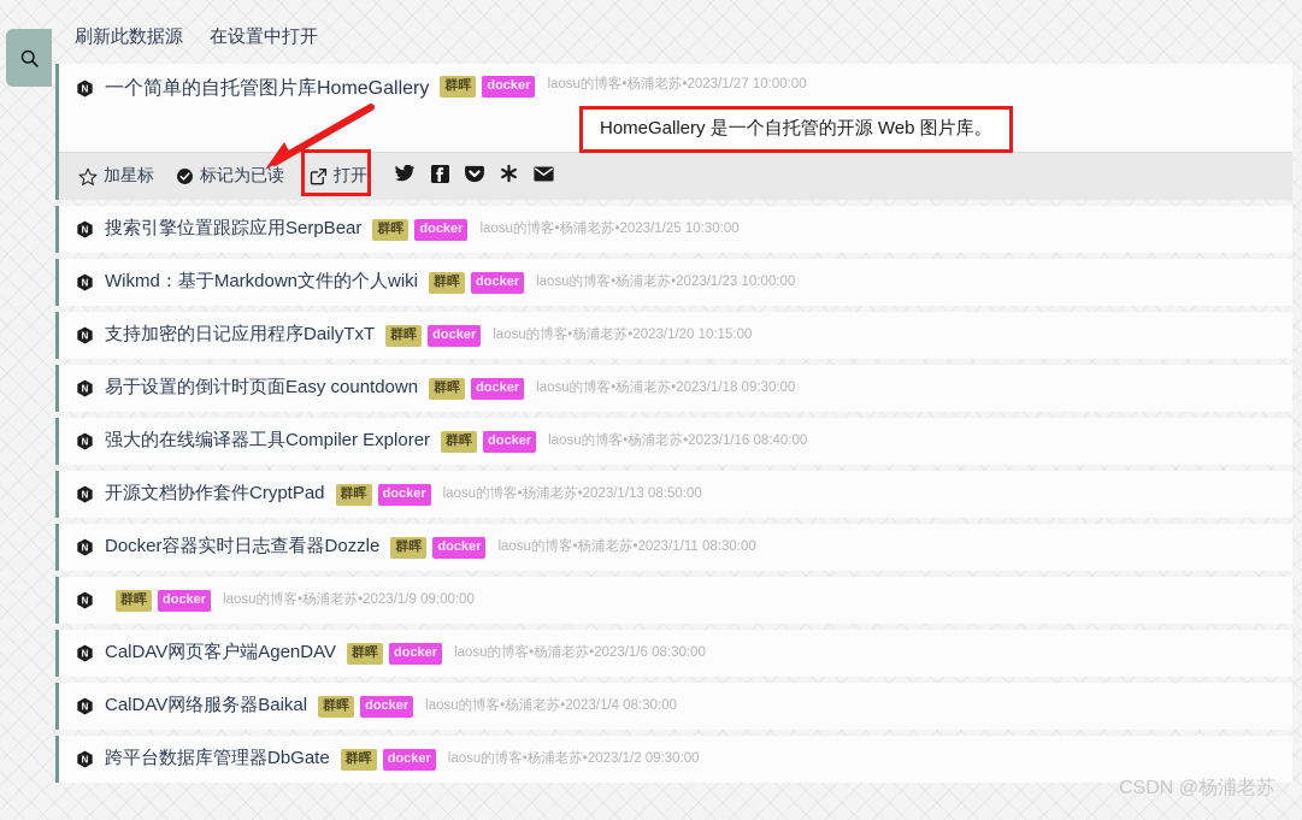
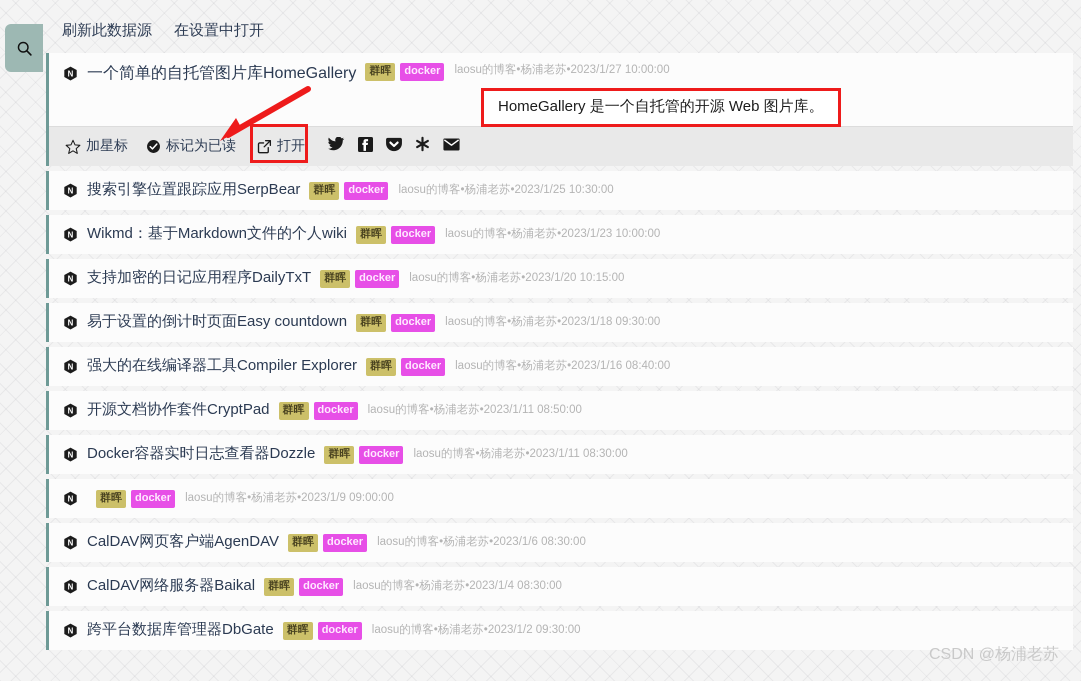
  刷新此数据源
  在设置中打开
  N
  一个简单的自托管图片库HomeGallery
  群晖
  docker
  laosu的博客•杨浦老苏•2023/1/27 10:00:00
  HomeGallery 是一个自托管的开源 Web 图片库。
  加星标
  标记为已读
  打开
  N
  搜索引擎位置跟踪应用SerpBear
  群晖
  docker
  laosu的博客•杨浦老苏•2023/1/25 10:30:00
  N
  Wikmd：基于Markdown文件的个人wiki
  群晖
  docker
  laosu的博客•杨浦老苏•2023/1/23 10:00:00
  N
  支持加密的日记应用程序DailyTxT
  群晖
  docker
  laosu的博客•杨浦老苏•2023/1/20 10:15:00
  N
  易于设置的倒计时页面Easy countdown
  群晖
  docker
  laosu的博客•杨浦老苏•2023/1/18 09:30:00
  N
  强大的在线编译器工具Compiler Explorer
  群晖
  docker
  laosu的博客•杨浦老苏•2023/1/16 08:40:00
  N
  开源文档协作套件CryptPad
  群晖
  docker
- laosu的博客•杨浦老苏•2023/1/13 08:50:00
+ laosu的博客•杨浦老苏•2023/1/11 08:50:00
  N
  Docker容器实时日志查看器Dozzle
  群晖
  docker
  laosu的博客•杨浦老苏•2023/1/11 08:30:00
  N
  群晖
  docker
  laosu的博客•杨浦老苏•2023/1/9 09:00:00
  N
  CalDAV网页客户端AgenDAV
  群晖
  docker
  laosu的博客•杨浦老苏•2023/1/6 08:30:00
  N
  CalDAV网络服务器Baikal
  群晖
  docker
  laosu的博客•杨浦老苏•2023/1/4 08:30:00
  N
  跨平台数据库管理器DbGate
  群晖
  docker
  laosu的博客•杨浦老苏•2023/1/2 09:30:00
  CSDN @杨浦老苏
